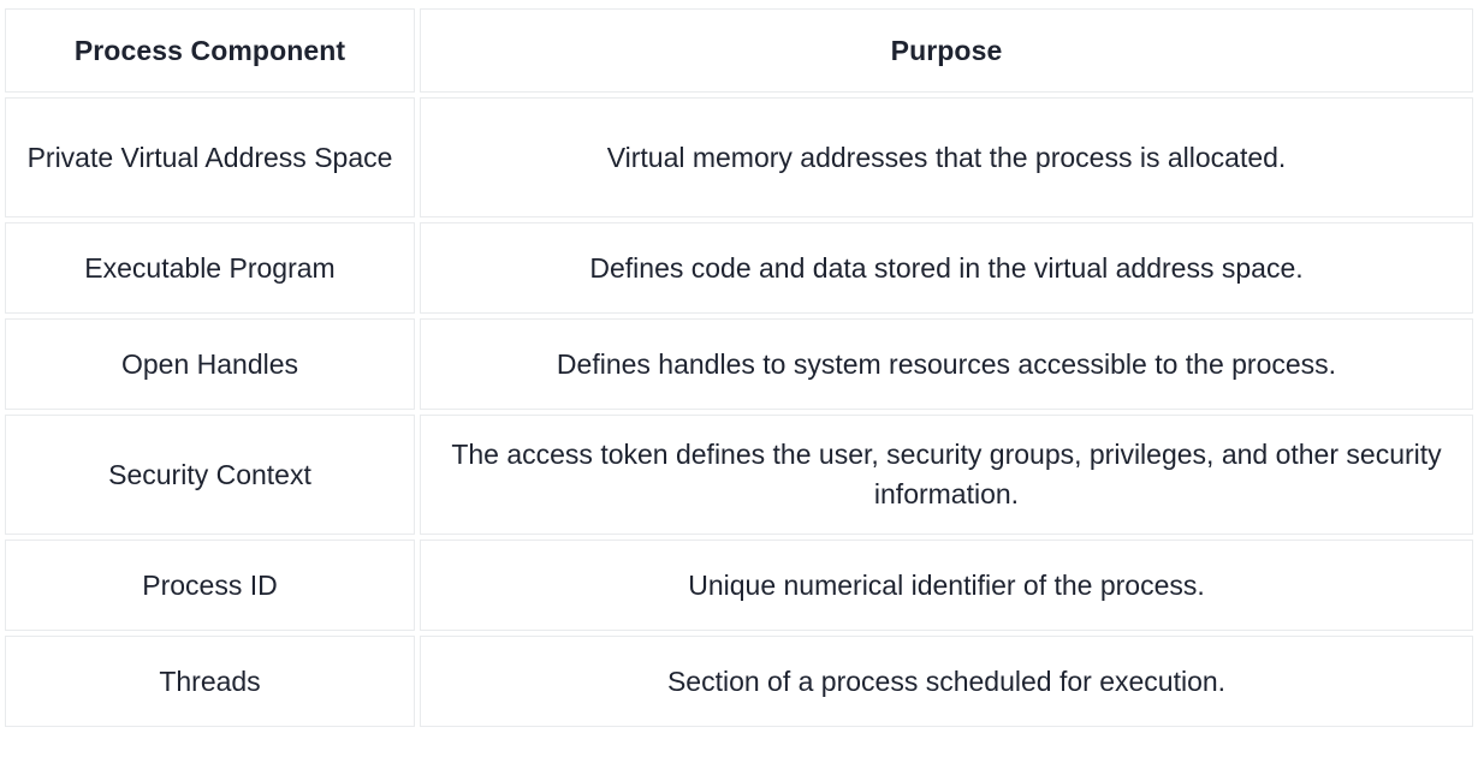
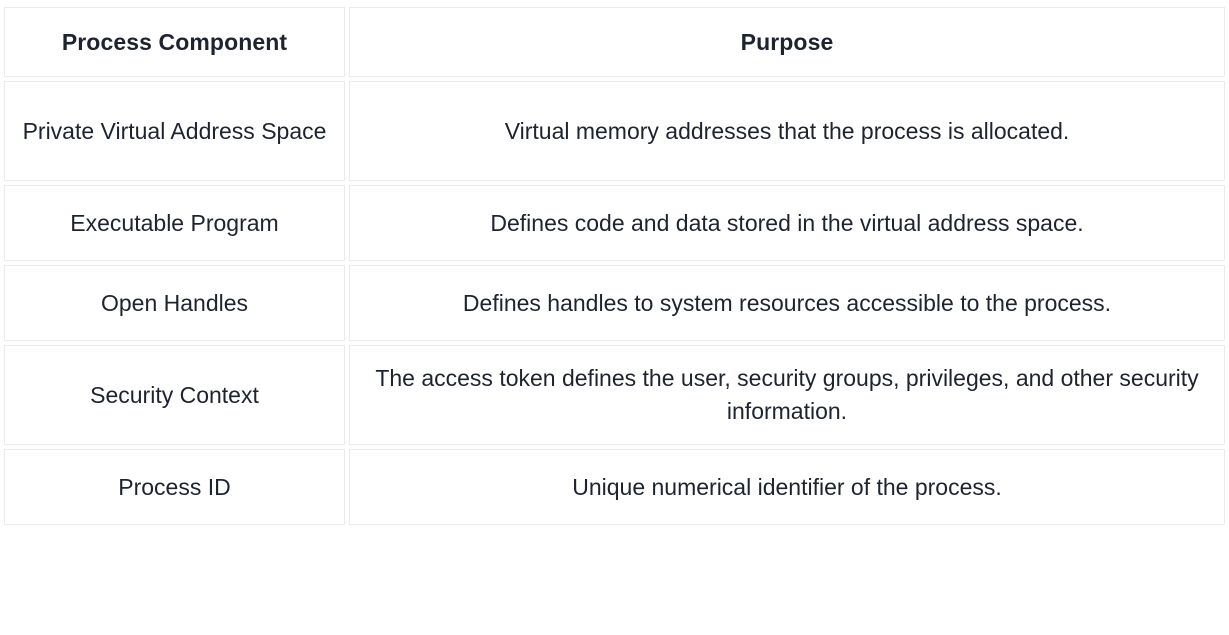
  Process Component	Purpose
  Private Virtual Address Space	Virtual memory addresses that the process is allocated.
  Executable Program	Defines code and data stored in the virtual address space.
  Open Handles	Defines handles to system resources accessible to the process.
  Security Context	The access token defines the user, security groups, privileges, and other security information.
  Process ID	Unique numerical identifier of the process.
- Threads	Section of a process scheduled for execution.
